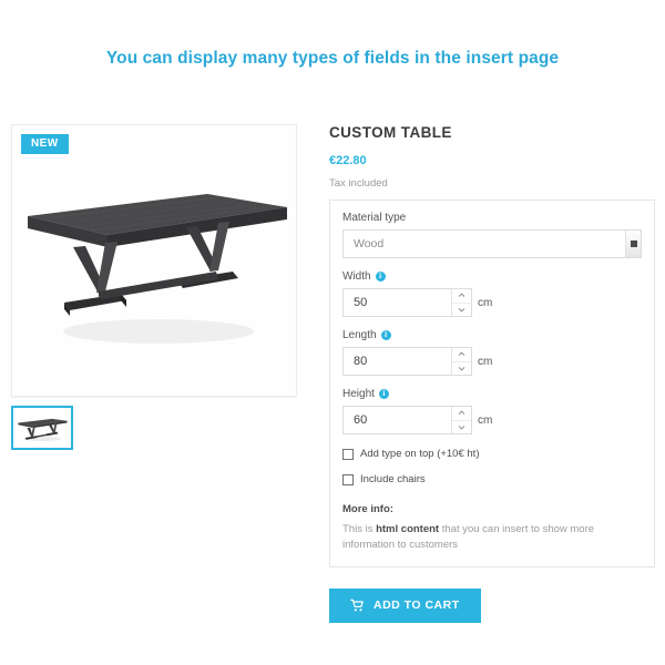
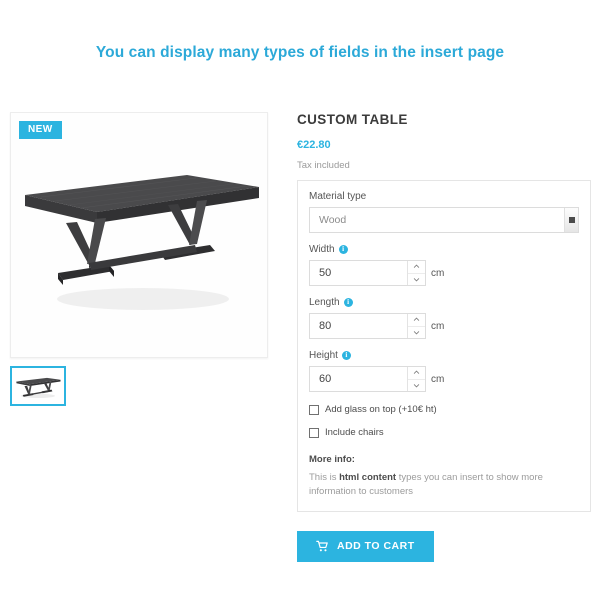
  You can display many types of fields in the insert page
  NEW
  CUSTOM TABLE
  €22.80
  Tax included
  Material type
  Wood
  Width
  i
  50
  cm
  Length
  i
  80
  cm
  Height
  i
  60
  cm
- Add type on top (+10€ ht)
+ Add glass on top (+10€ ht)
  Include chairs
  More info:
- This is html content that you can insert to show more information to customers
+ This is html content types you can insert to show more information to customers
  ADD TO CART
